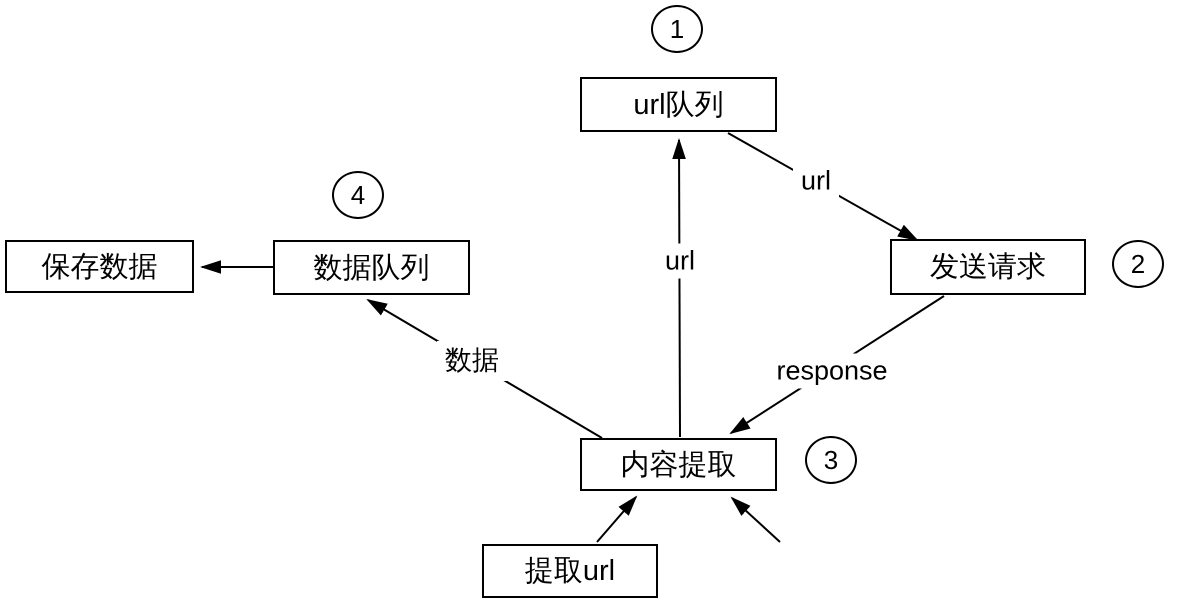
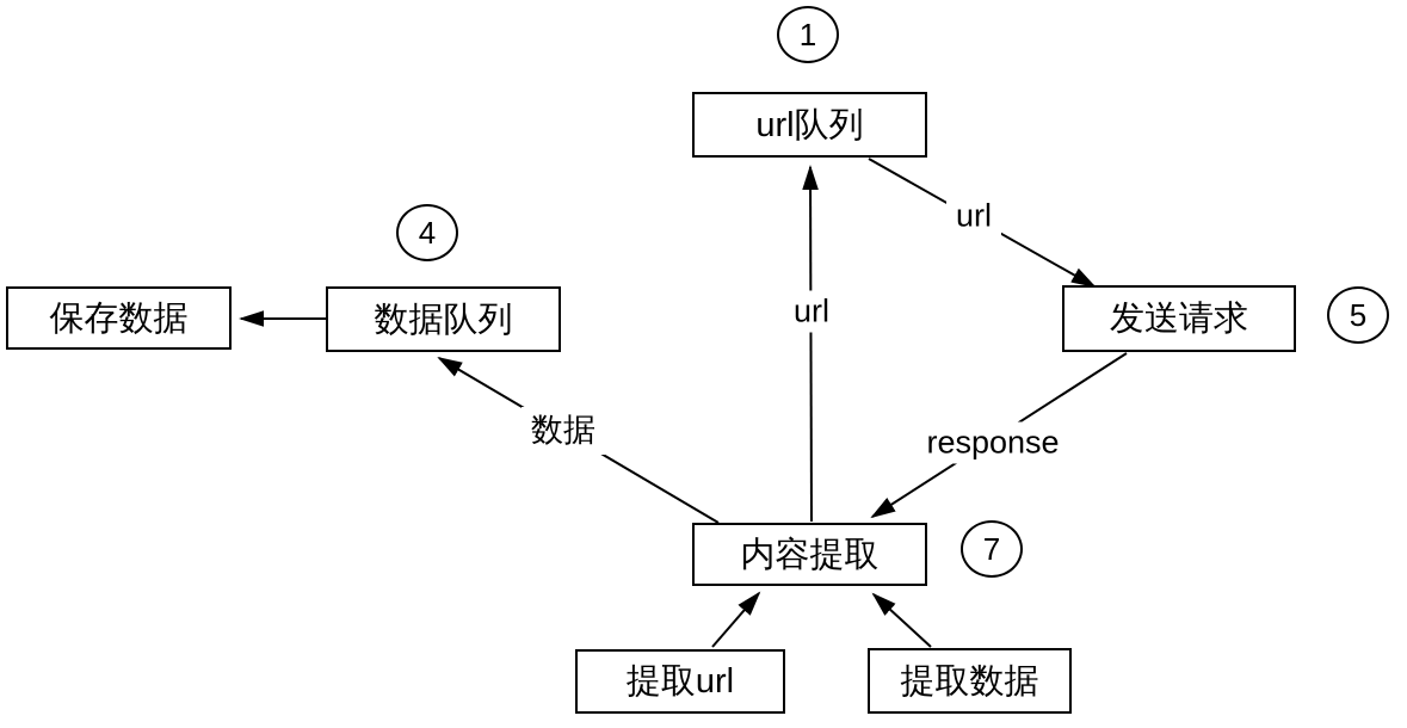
  url队列
  发送请求
  内容提取
  数据队列
  保存数据
  提取url
+ 提取数据
  1
- 2
+ 5
- 3
+ 7
  4
  url
  url
  response
  数据
